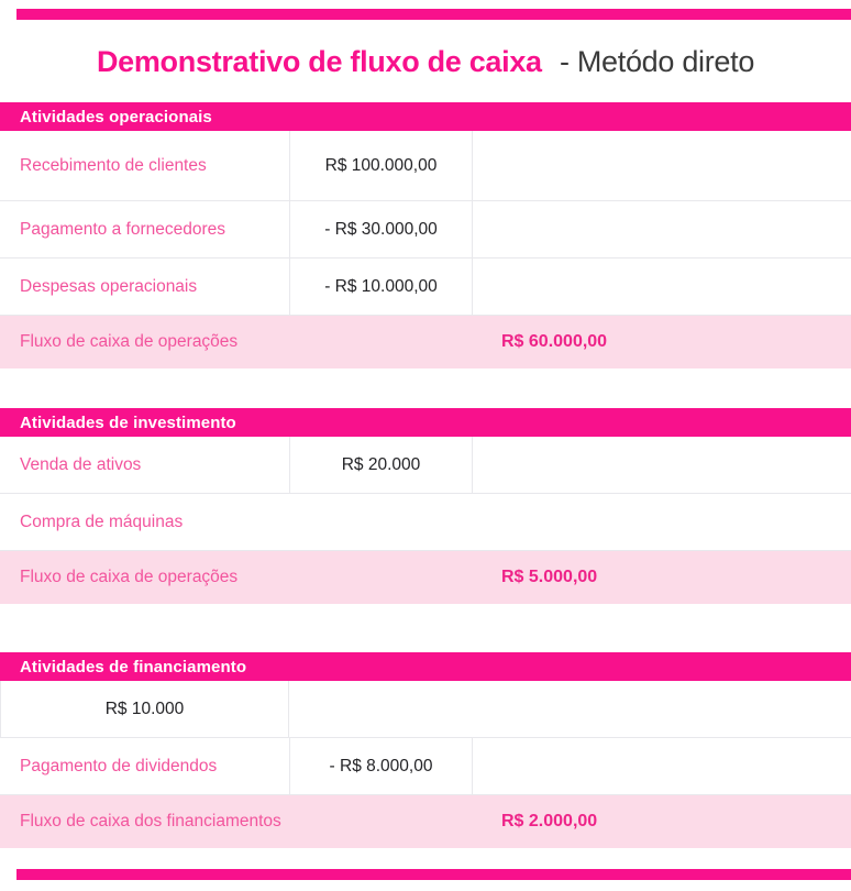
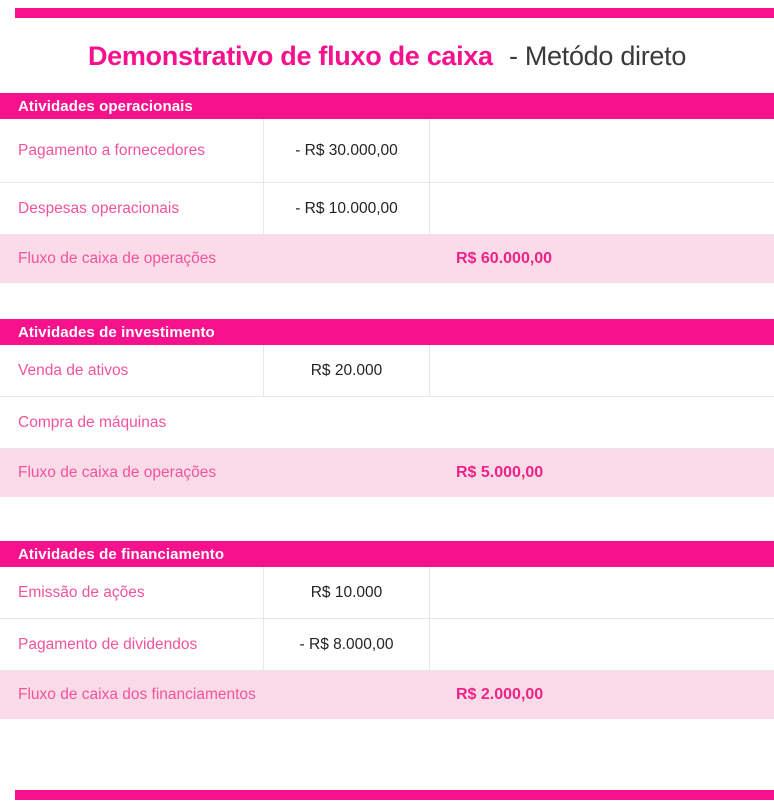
  Demonstrativo de fluxo de caixa - Metódo direto
  Atividades operacionais
- Recebimento de clientes
- R$ 100.000,00
  Pagamento a fornecedores
  - R$ 30.000,00
  Despesas operacionais
  - R$ 10.000,00
  Fluxo de caixa de operações
  R$ 60.000,00
  Atividades de investimento
  Venda de ativos
  R$ 20.000
  Compra de máquinas
  Fluxo de caixa de operações
  R$ 5.000,00
  Atividades de financiamento
+ Emissão de ações
  R$ 10.000
  Pagamento de dividendos
  - R$ 8.000,00
  Fluxo de caixa dos financiamentos
  R$ 2.000,00
